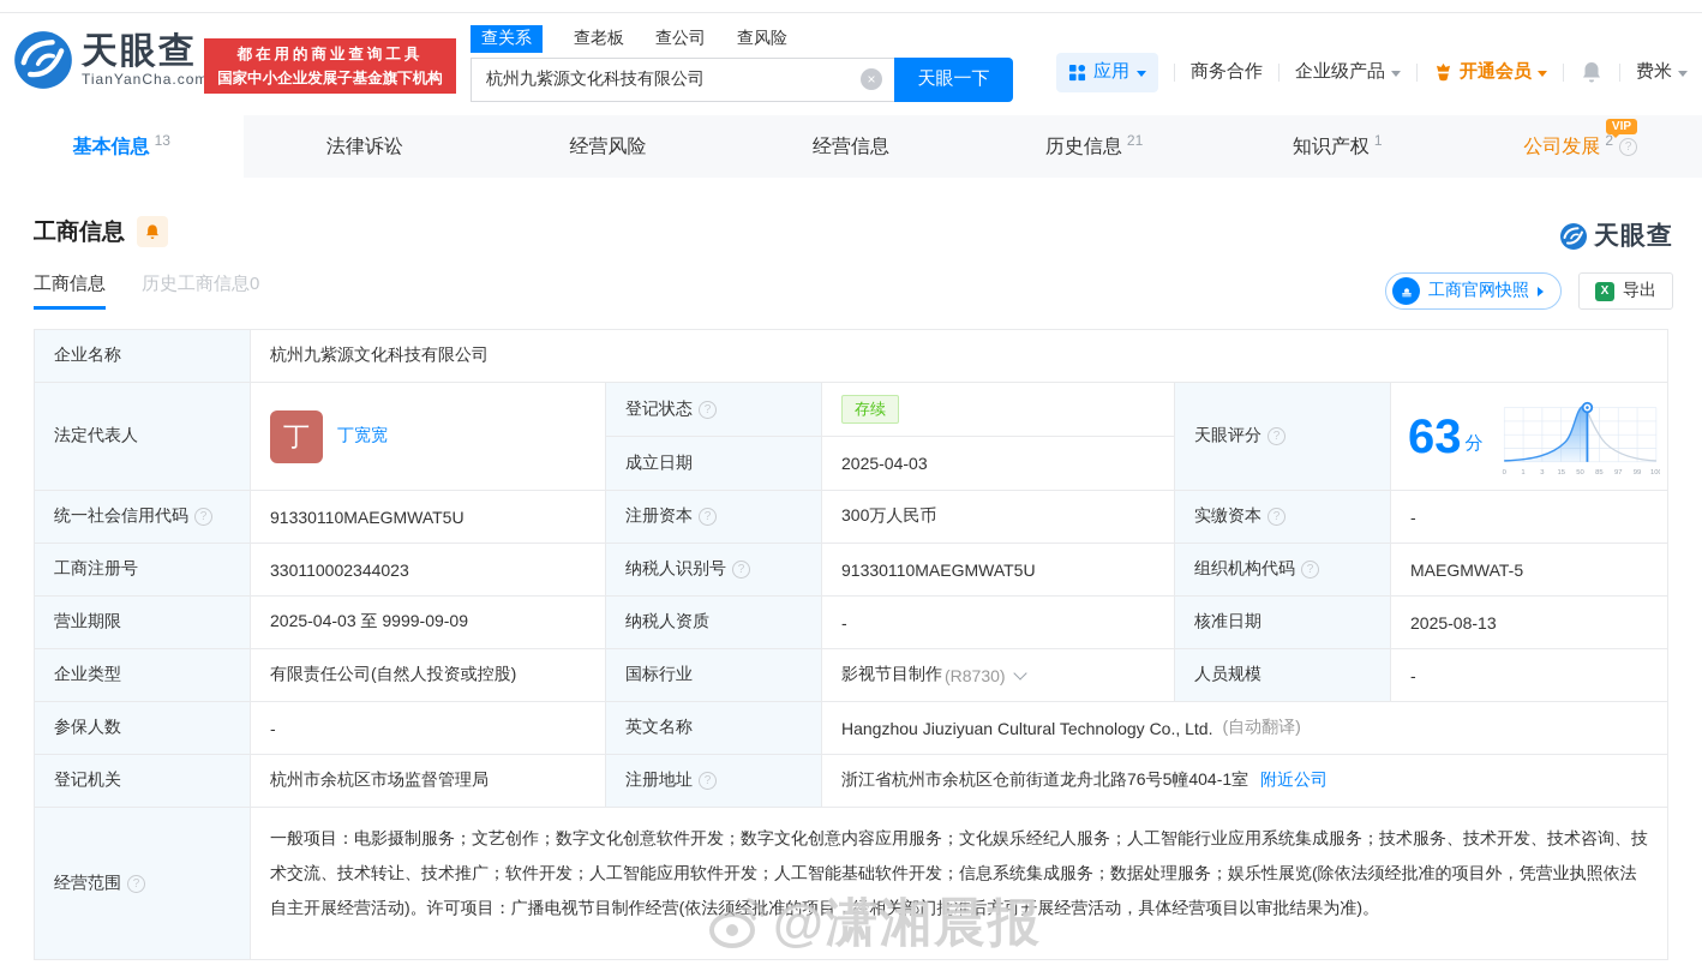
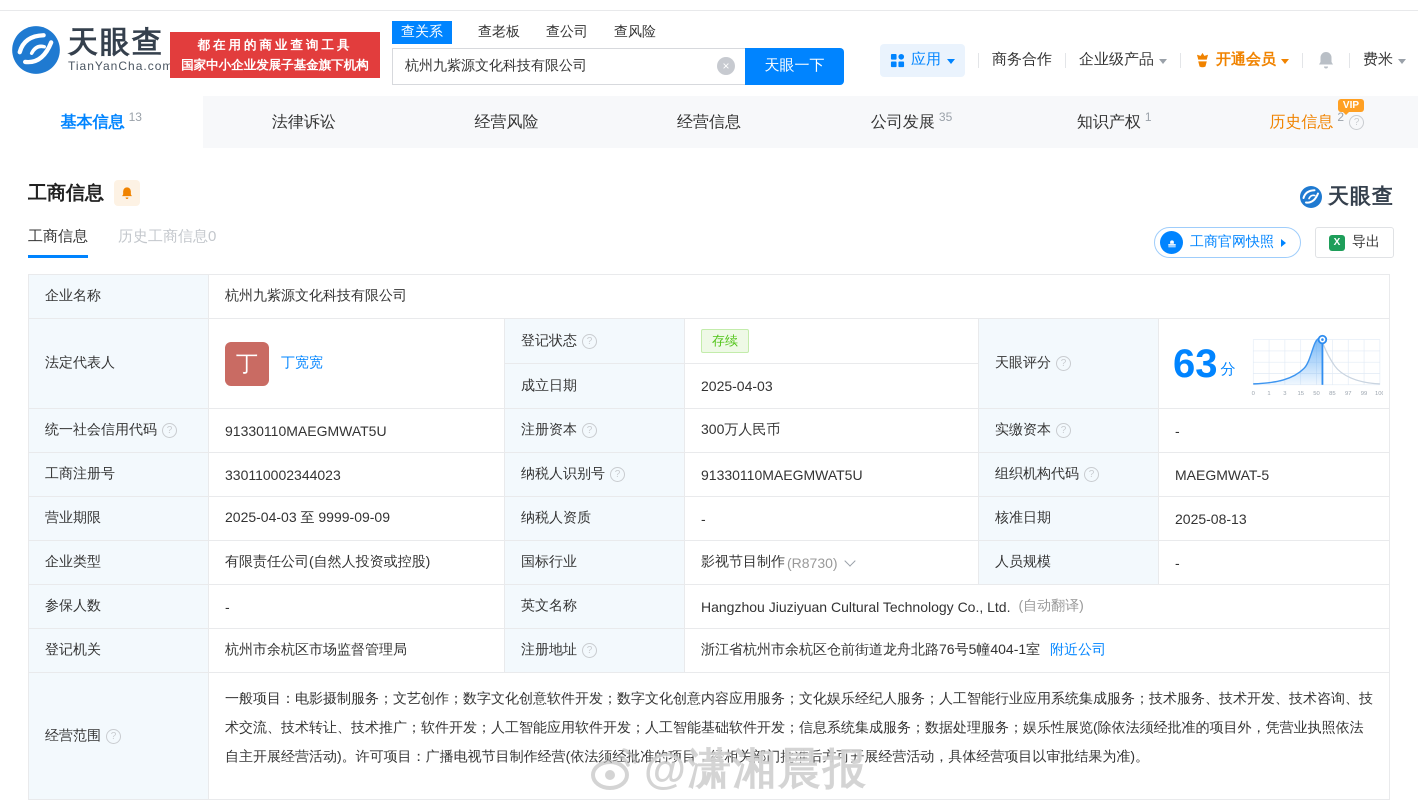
  天眼查
  TianYanCha.com
  都在用的商业查询工具
  国家中小企业发展子基金旗下机构
  查关系
  查老板
  查公司
  查风险
  杭州九紫源文化科技有限公司
  ×
  天眼一下
  应用
  商务合作
  企业级产品
  开通会员
  费米
  基本信息
  13
  法律诉讼
  经营风险
  经营信息
- 历史信息
+ 公司发展
- 21
+ 35
  知识产权
  1
  VIP
- 公司发展
+ 历史信息
  2
  ?
  工商信息
  天眼查
  工商信息
  历史工商信息0
  工商官网快照
  X
  导出
  企业名称
  杭州九紫源文化科技有限公司
  法定代表人
  丁
  丁宽宽
  登记状态
  ?
  存续
  天眼评分
  ?
  63
  分
  成立日期
  2025-04-03
  统一社会信用代码
  ?
  91330110MAEGMWAT5U
  注册资本
  ?
  300万人民币
  实缴资本
  ?
  -
  工商注册号
  330110002344023
  纳税人识别号
  ?
  91330110MAEGMWAT5U
  组织机构代码
  ?
  MAEGMWAT-5
  营业期限
  2025-04-03 至 9999-09-09
  纳税人资质
  -
  核准日期
  2025-08-13
  企业类型
  有限责任公司(自然人投资或控股)
  国标行业
  影视节目制作
  (R8730)
  人员规模
  -
  参保人数
  -
  英文名称
  Hangzhou Jiuziyuan Cultural Technology Co., Ltd.
  (自动翻译)
  登记机关
  杭州市余杭区市场监督管理局
  注册地址
  ?
  浙江省杭州市余杭区仓前街道龙舟北路76号5幢404-1室
  附近公司
  经营范围
  ?
  一般项目：电影摄制服务；文艺创作；数字文化创意软件开发；数字文化创意内容应用服务；文化娱乐经纪人服务；人工智能行业应用系统集成服务；技术服务、技术开发、技术咨询、技术交流、技术转让、技术推广；软件开发；人工智能应用软件开发；人工智能基础软件开发；信息系统集成服务；数据处理服务；娱乐性展览(除依法须经批准的项目外，凭营业执照依法自主开展经营活动)。许可项目：广播电视节目制作经营(依法须经批准的项目，经相关部门批准后方可开展经营活动，具体经营项目以审批结果为准)。
  @潇湘晨报
